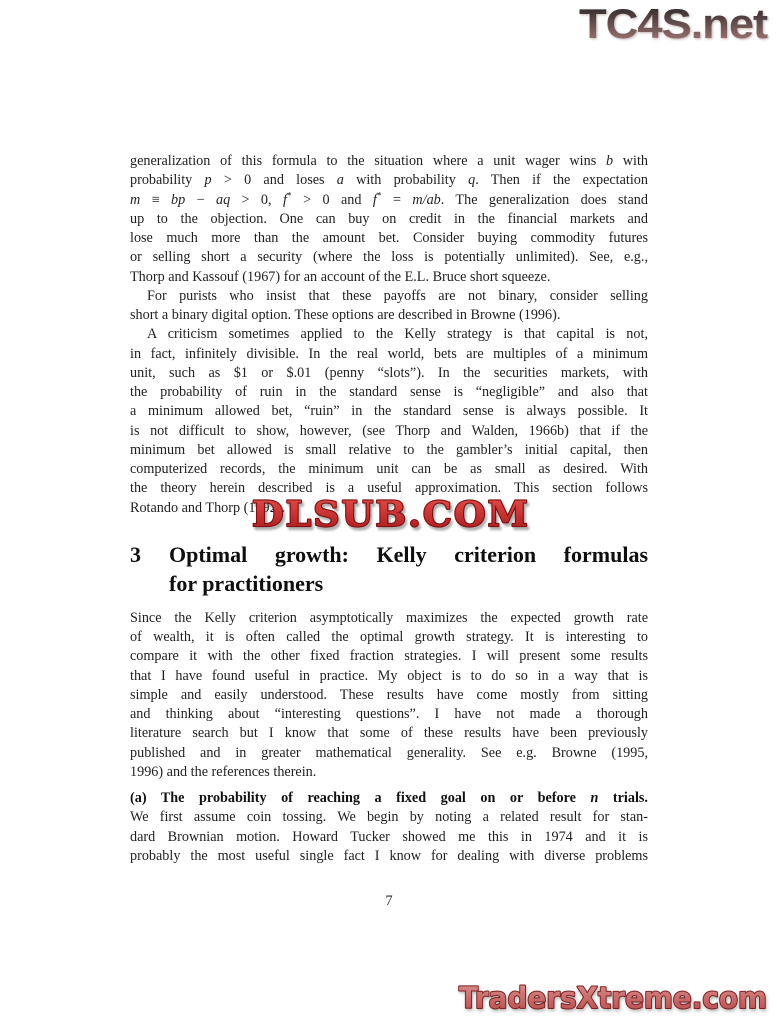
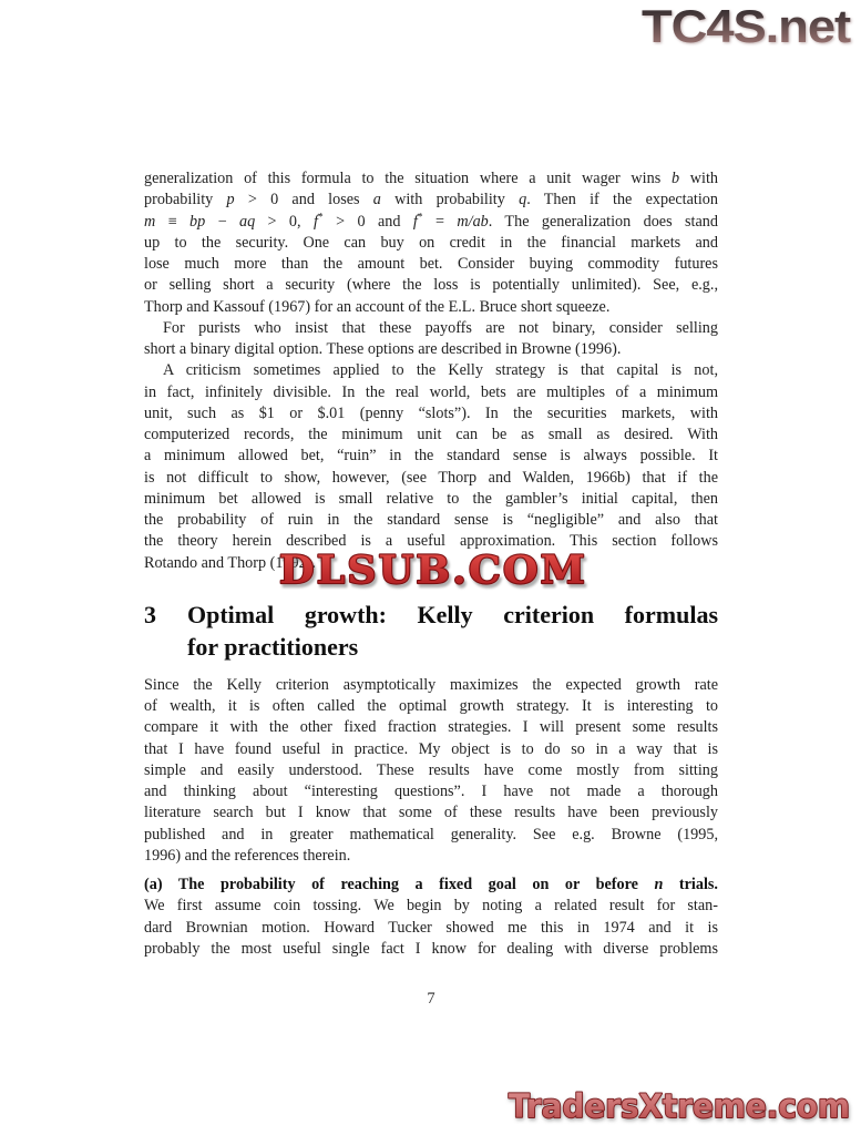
  generalization of this formula to the situation where a unit wager wins b with
  probability p > 0 and loses a with probability q. Then if the expectation
  m ≡ bp − aq > 0, f* > 0 and f* = m/ab. The generalization does stand
- up to the objection. One can buy on credit in the financial markets and
+ up to the security. One can buy on credit in the financial markets and
  lose much more than the amount bet. Consider buying commodity futures
  or selling short a security (where the loss is potentially unlimited). See, e.g.,
  Thorp and Kassouf (1967) for an account of the E.L. Bruce short squeeze.
  For purists who insist that these payoffs are not binary, consider selling
  short a binary digital option. These options are described in Browne (1996).
  A criticism sometimes applied to the Kelly strategy is that capital is not,
  in fact, infinitely divisible. In the real world, bets are multiples of a minimum
  unit, such as $1 or $.01 (penny “slots”). In the securities markets, with
- the probability of ruin in the standard sense is “negligible” and also that
+ computerized records, the minimum unit can be as small as desired. With
  a minimum allowed bet, “ruin” in the standard sense is always possible. It
  is not difficult to show, however, (see Thorp and Walden, 1966b) that if the
  minimum bet allowed is small relative to the gambler’s initial capital, then
- computerized records, the minimum unit can be as small as desired. With
+ the probability of ruin in the standard sense is “negligible” and also that
  the theory herein described is a useful approximation. This section follows
  Rotando and Thorp (1992).
  3
  Optimal growth: Kelly criterion formulas
  for practitioners
  Since the Kelly criterion asymptotically maximizes the expected growth rate
  of wealth, it is often called the optimal growth strategy. It is interesting to
  compare it with the other fixed fraction strategies. I will present some results
  that I have found useful in practice. My object is to do so in a way that is
  simple and easily understood. These results have come mostly from sitting
  and thinking about “interesting questions”. I have not made a thorough
  literature search but I know that some of these results have been previously
  published and in greater mathematical generality. See e.g. Browne (1995,
  1996) and the references therein.
  (a) The probability of reaching a fixed goal on or before n trials.
  We first assume coin tossing. We begin by noting a related result for stan-
  dard Brownian motion. Howard Tucker showed me this in 1974 and it is
  probably the most useful single fact I know for dealing with diverse problems
  7
  TC4S.net
  DLSUB.COM
  TradersXtreme.com
